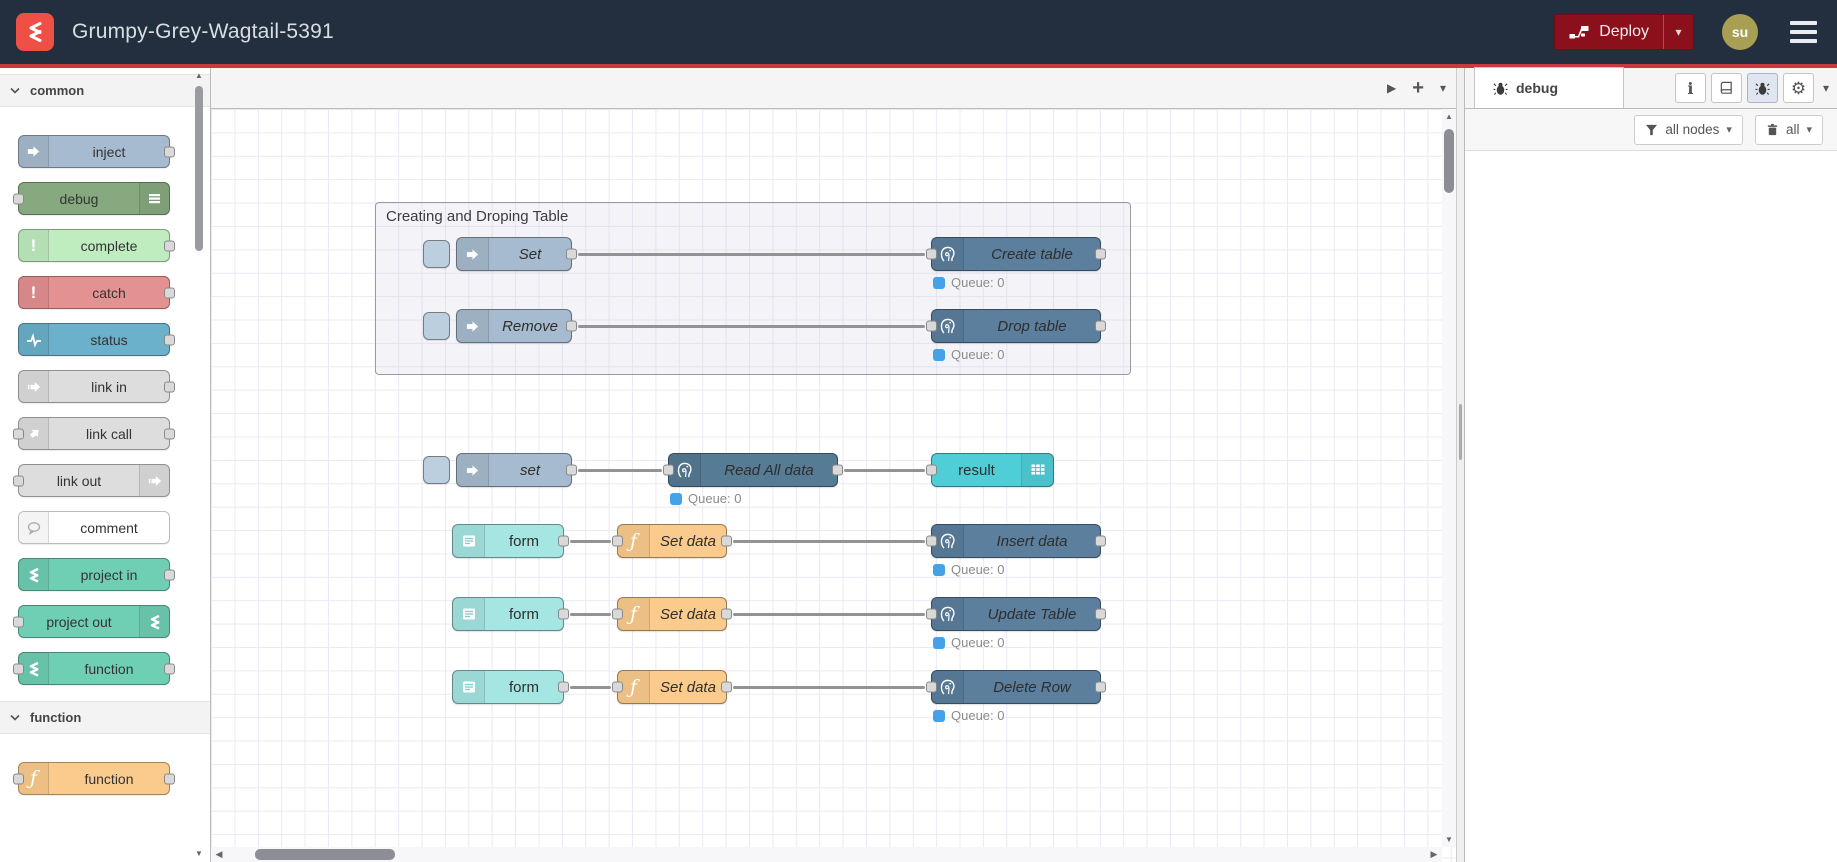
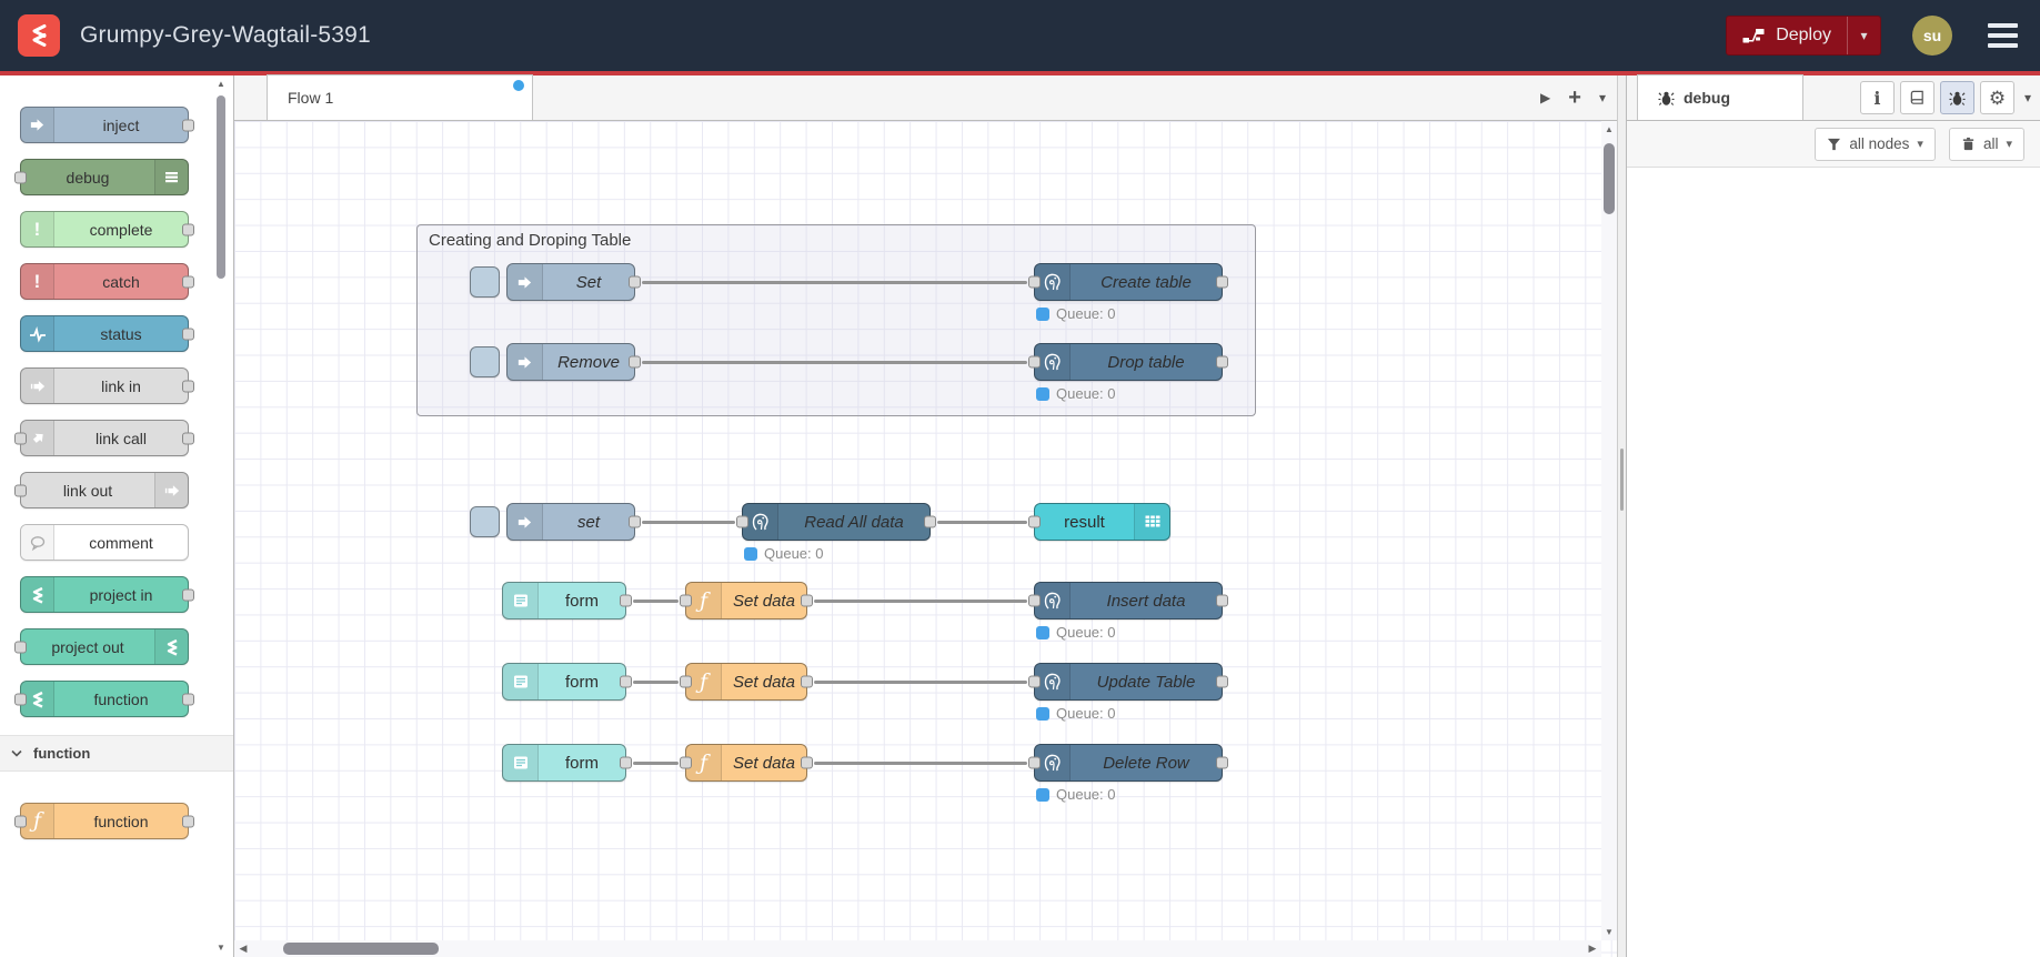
  Grumpy-Grey-Wagtail-5391
  Deploy
  ▾
  su
- common
  inject
  debug
  !
  complete
  !
  catch
  status
  link in
  link call
  link out
  comment
  project in
  project out
  function
  function
  ƒ
  function
  ▲
  ▼
+ Flow 1
  ▶
  +
  ▾
  Creating and Droping Table
  Set
  Create table
  Queue: 0
  Remove
  Drop table
  Queue: 0
  set
  Read All data
  Queue: 0
  result
  form
  ƒ
  Set data
  Insert data
  Queue: 0
  form
  ƒ
  Set data
  Update Table
  Queue: 0
  form
  ƒ
  Set data
  Delete Row
  Queue: 0
  ▲
  ▼
  ◀
  ▶
  debug
  i
  ⚙
  ▾
  all nodes
  ▾
  all
  ▾
